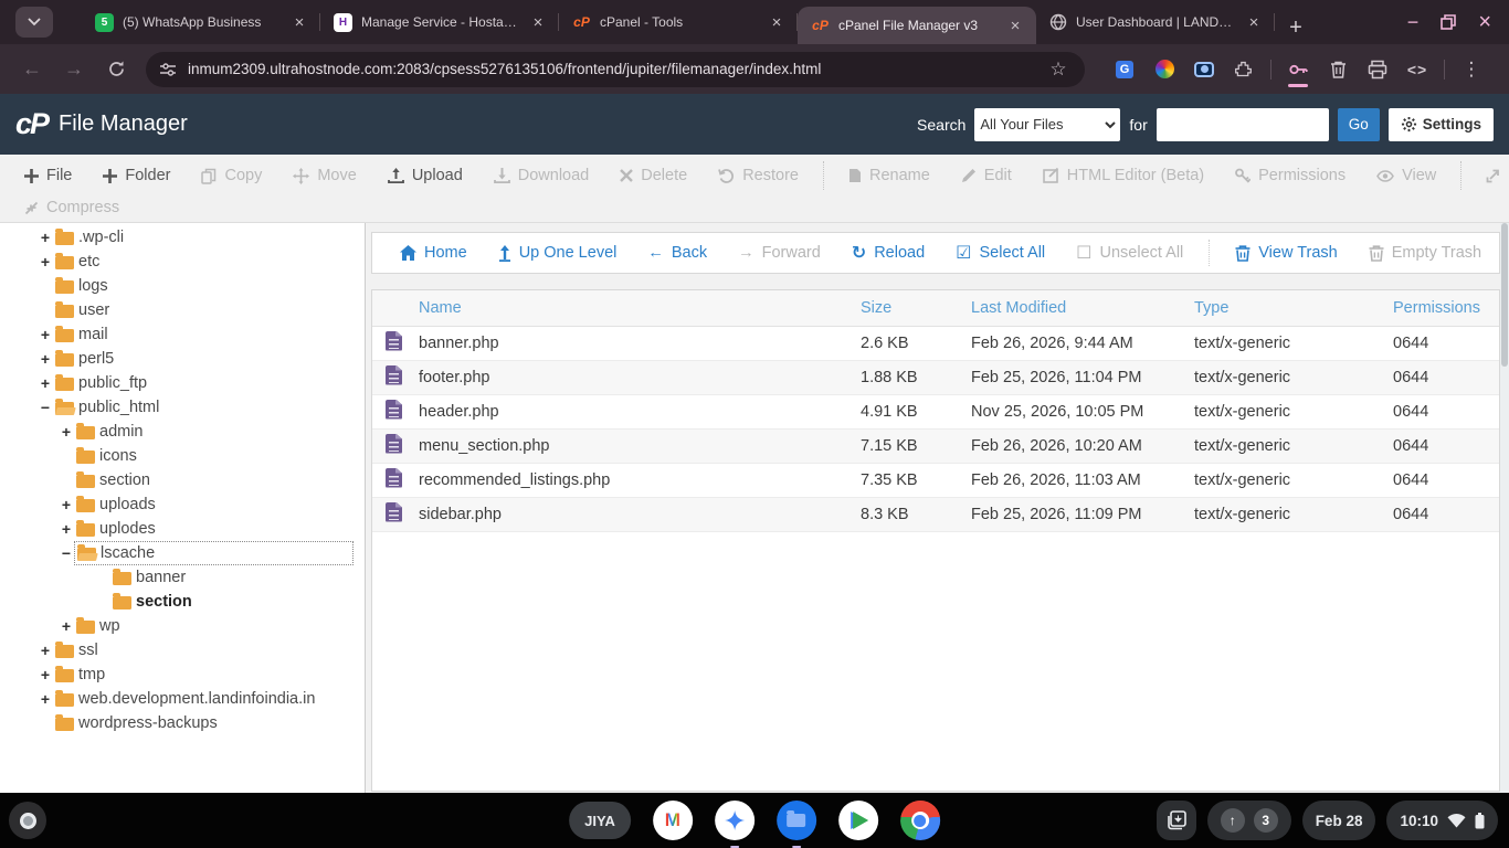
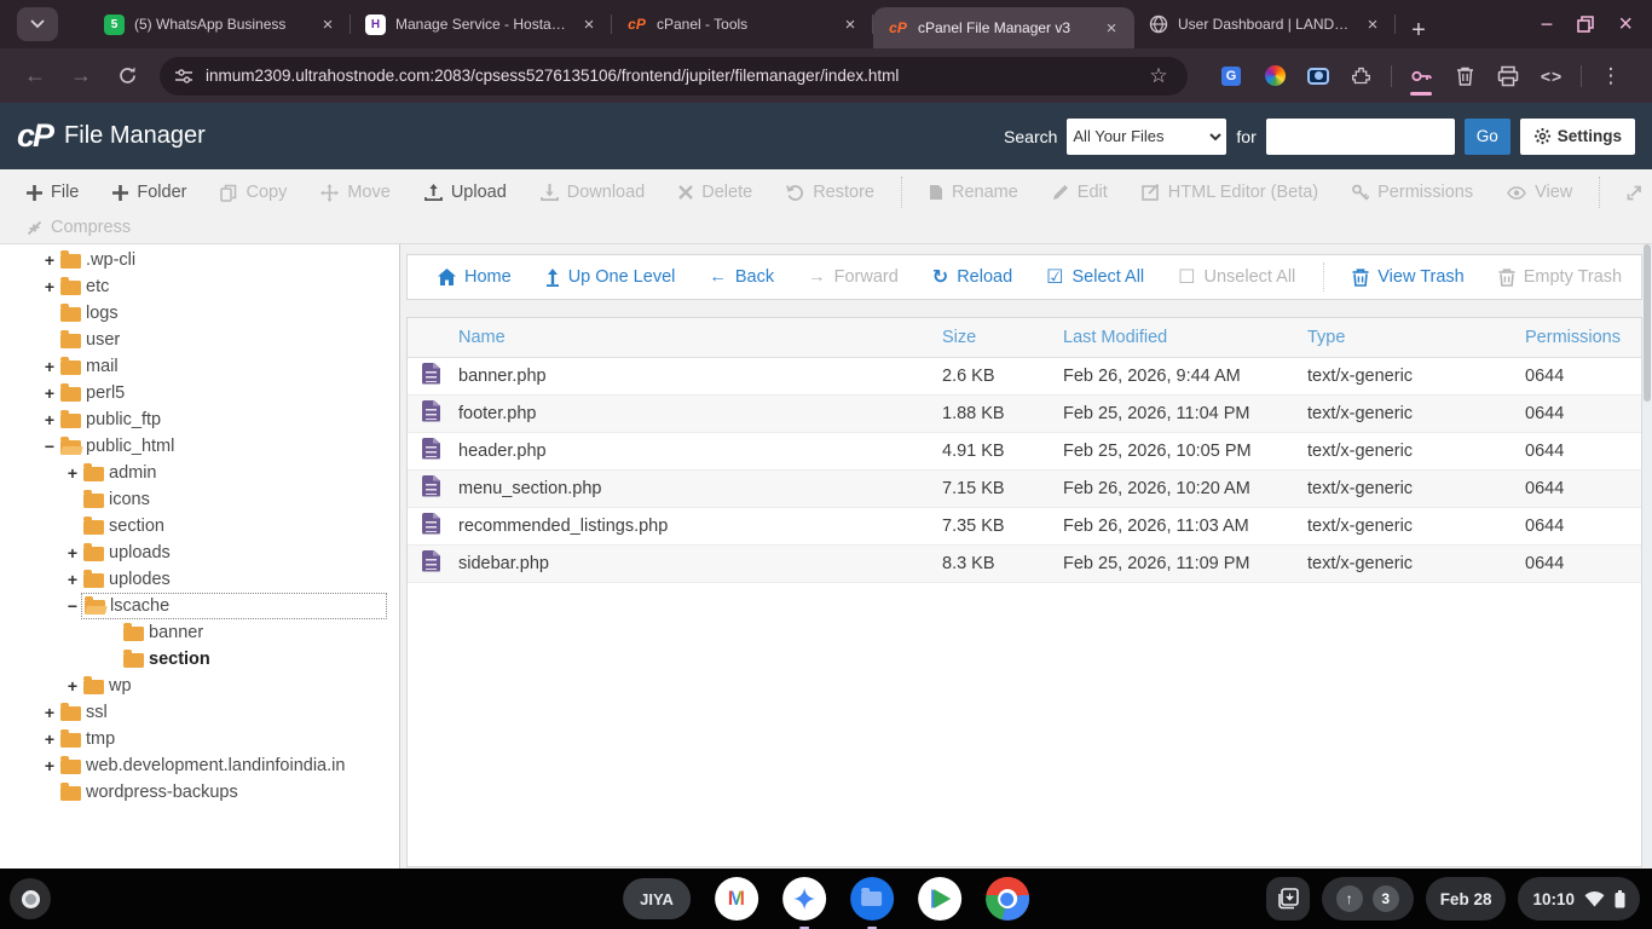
  5
  (5) WhatsApp Business
  ×
  H
  Manage Service - Hostasia
  ×
  cP
  cPanel - Tools
  ×
  cP
  cPanel File Manager v3
  ×
  User Dashboard | LANDIN
  ×
  +
  −
  ×
  ←
  →
  inmum2309.ultrahostnode.com:2083/cpsess5276135106/frontend/jupiter/filemanager/index.html
  ☆
  G
  <>
  ⋮
  cP
  File Manager
  Search
  All Your Files
  for
  Go
  Settings
  File
  Folder
  Copy
  Move
  Upload
  Download
  Delete
  Restore
  Rename
  Edit
  HTML Editor (Beta)
  Permissions
  View
  Compress
  +
  .wp-cli
  +
  etc
  logs
  user
  +
  mail
  +
  perl5
  +
  public_ftp
  −
  public_html
  +
  admin
  icons
  section
  +
  uploads
  +
  uplodes
  −
  lscache
  banner
  section
  +
  wp
  +
  ssl
  +
  tmp
  +
  web.development.landinfoindia.in
  wordpress-backups
  Home
  Up One Level
  ←
  Back
  →
  Forward
  ↻
  Reload
  ☑
  Select All
  ☐
  Unselect All
  View Trash
  Empty Trash
  	Name	Size	Last Modified	Type	Permissions
  	banner.php	2.6 KB	Feb 26, 2026, 9:44 AM	text/x-generic	0644
  	footer.php	1.88 KB	Feb 25, 2026, 11:04 PM	text/x-generic	0644
- 	header.php	4.91 KB	Nov 25, 2026, 10:05 PM	text/x-generic	0644
+ 	header.php	4.91 KB	Feb 25, 2026, 10:05 PM	text/x-generic	0644
  	menu_section.php	7.15 KB	Feb 26, 2026, 10:20 AM	text/x-generic	0644
  	recommended_listings.php	7.35 KB	Feb 26, 2026, 11:03 AM	text/x-generic	0644
  	sidebar.php	8.3 KB	Feb 25, 2026, 11:09 PM	text/x-generic	0644
  JIYA
  M
  ↑
  3
  Feb 28
  10:10
